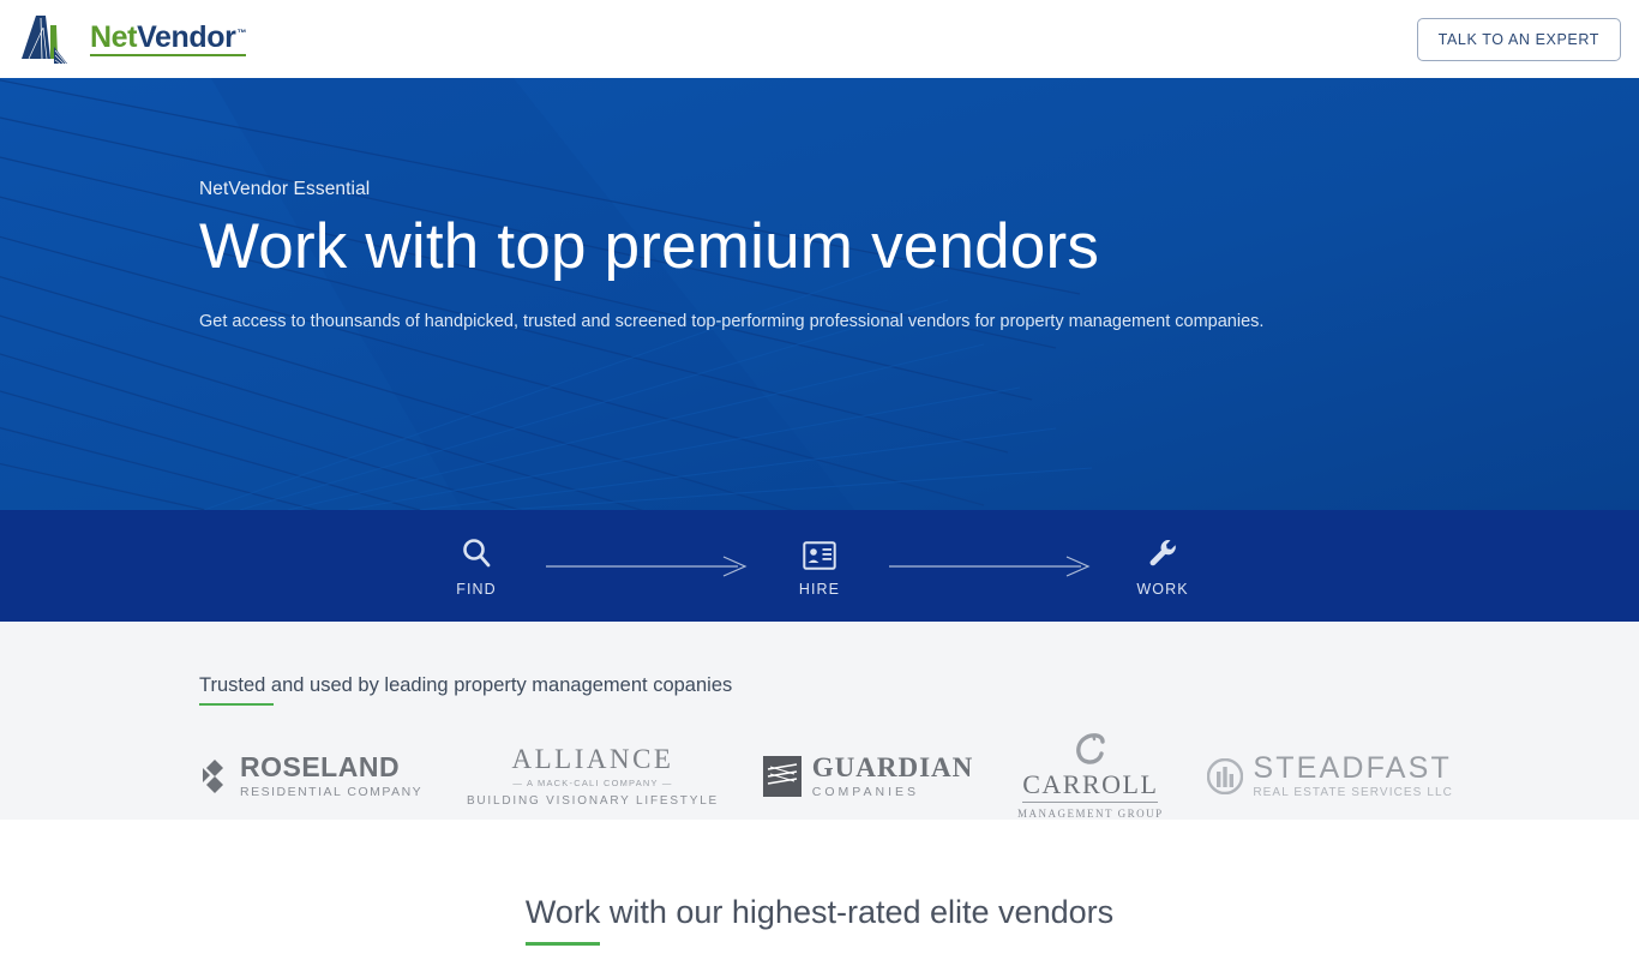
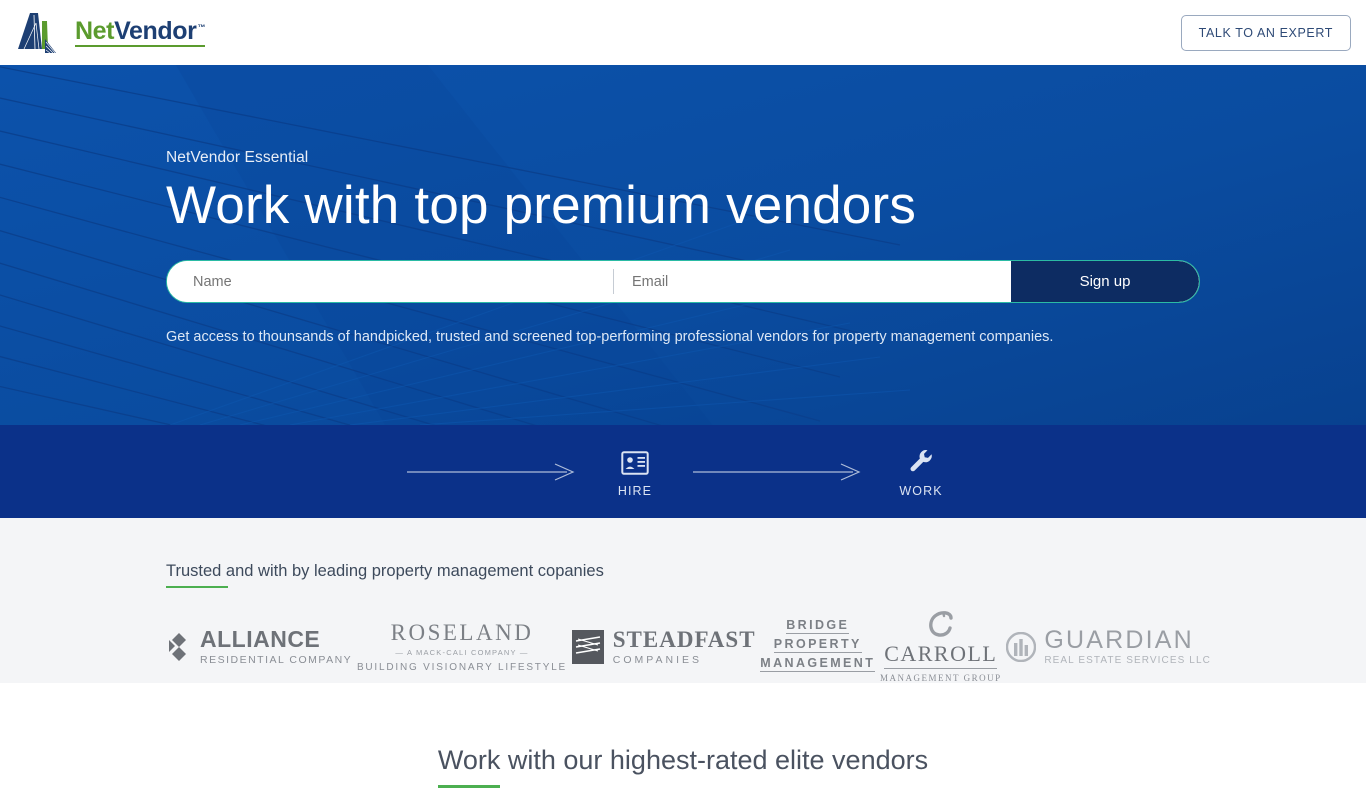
  Net
  Vendor
  ™
  TALK TO AN EXPERT
  NetVendor Essential
  Work with top premium vendors
+ Name
+ Email
+ Sign up
  Get access to thounsands of handpicked, trusted and screened top-performing professional vendors for property management companies.
- FIND
  HIRE
  WORK
- Trusted and used by leading property management copanies
+ Trusted and with by leading property management copanies
- ROSELAND
+ ALLIANCE
  RESIDENTIAL COMPANY
- ALLIANCE
+ ROSELAND
  — A MACK-CALI COMPANY —
  BUILDING VISIONARY LIFESTYLE
- GUARDIAN
+ STEADFAST
  COMPANIES
+ BRIDGE
+ PROPERTY
+ MANAGEMENT
  CARROLL
  MANAGEMENT GROUP
- STEADFAST
+ GUARDIAN
  REAL ESTATE SERVICES LLC
  Work with our highest-rated elite vendors
